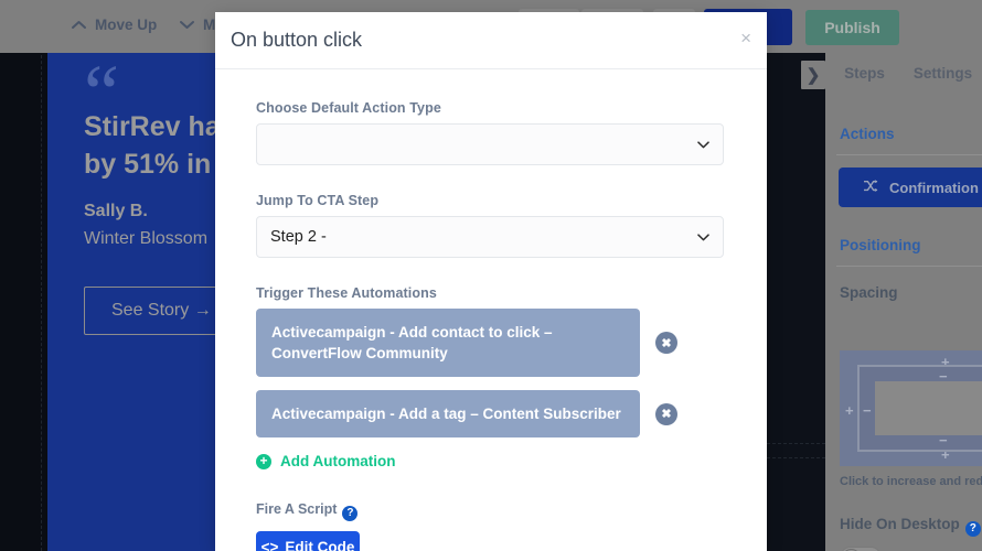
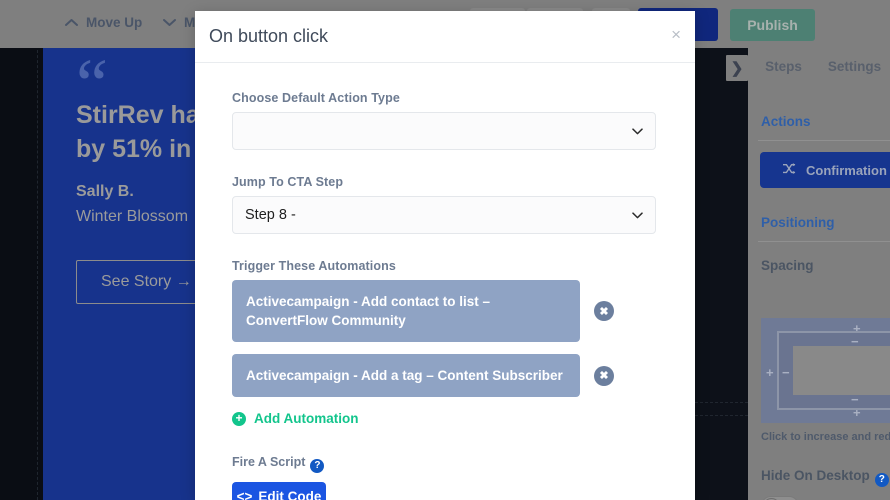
  “
  StirRev ha
  by 51% in
  Sally B.
  Winter Blossom
  See Story →
  Move Up
  Publish
  Steps
  Settings
  Actions
  Confirmation
  Positioning
  Spacing
  +
  +
  +
  −
  −
  −
  Click to increase and red
  Hide On Desktop ?
  ❯
  On button click
  ×
  Choose Default Action Type
  Jump To CTA Step
- Step 2 -
+ Step 8 -
  Trigger These Automations
- Activecampaign - Add contact to click – ConvertFlow Community
+ Activecampaign - Add contact to list – ConvertFlow Community
  ✖
  Activecampaign - Add a tag – Content Subscriber
  ✖
  +
  Add Automation
  Fire A Script ?
  <>
  Edit Code
